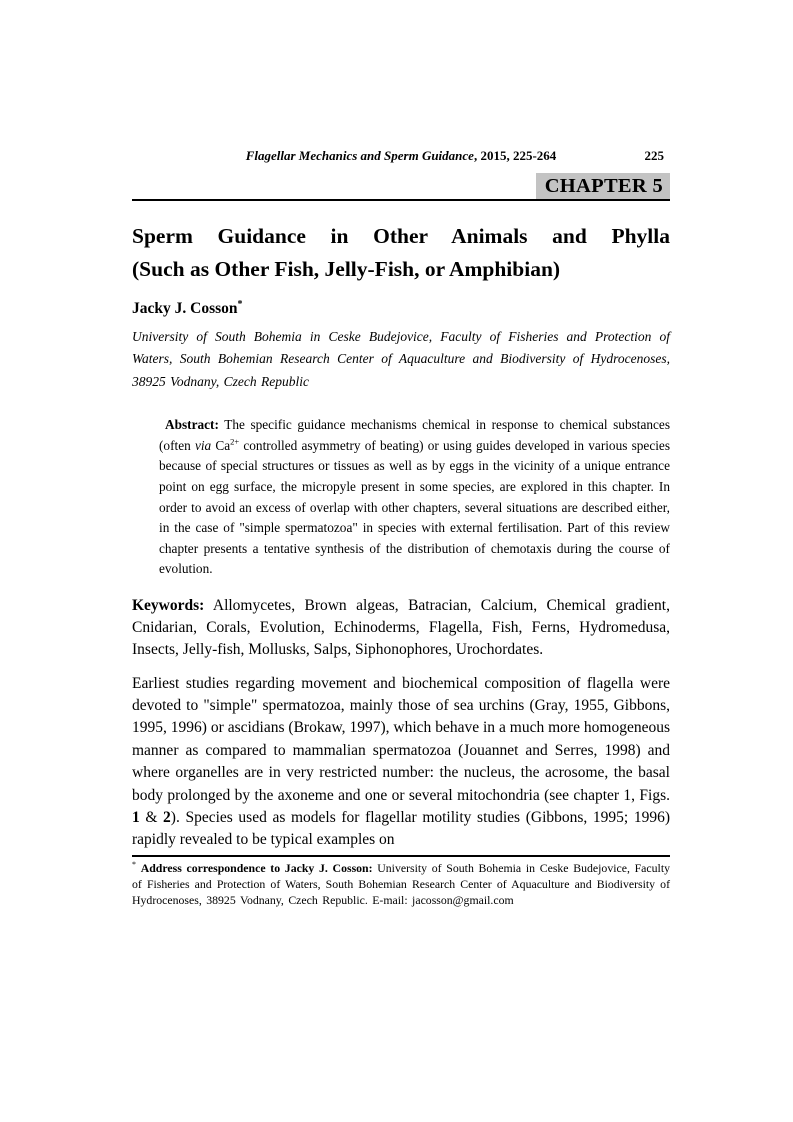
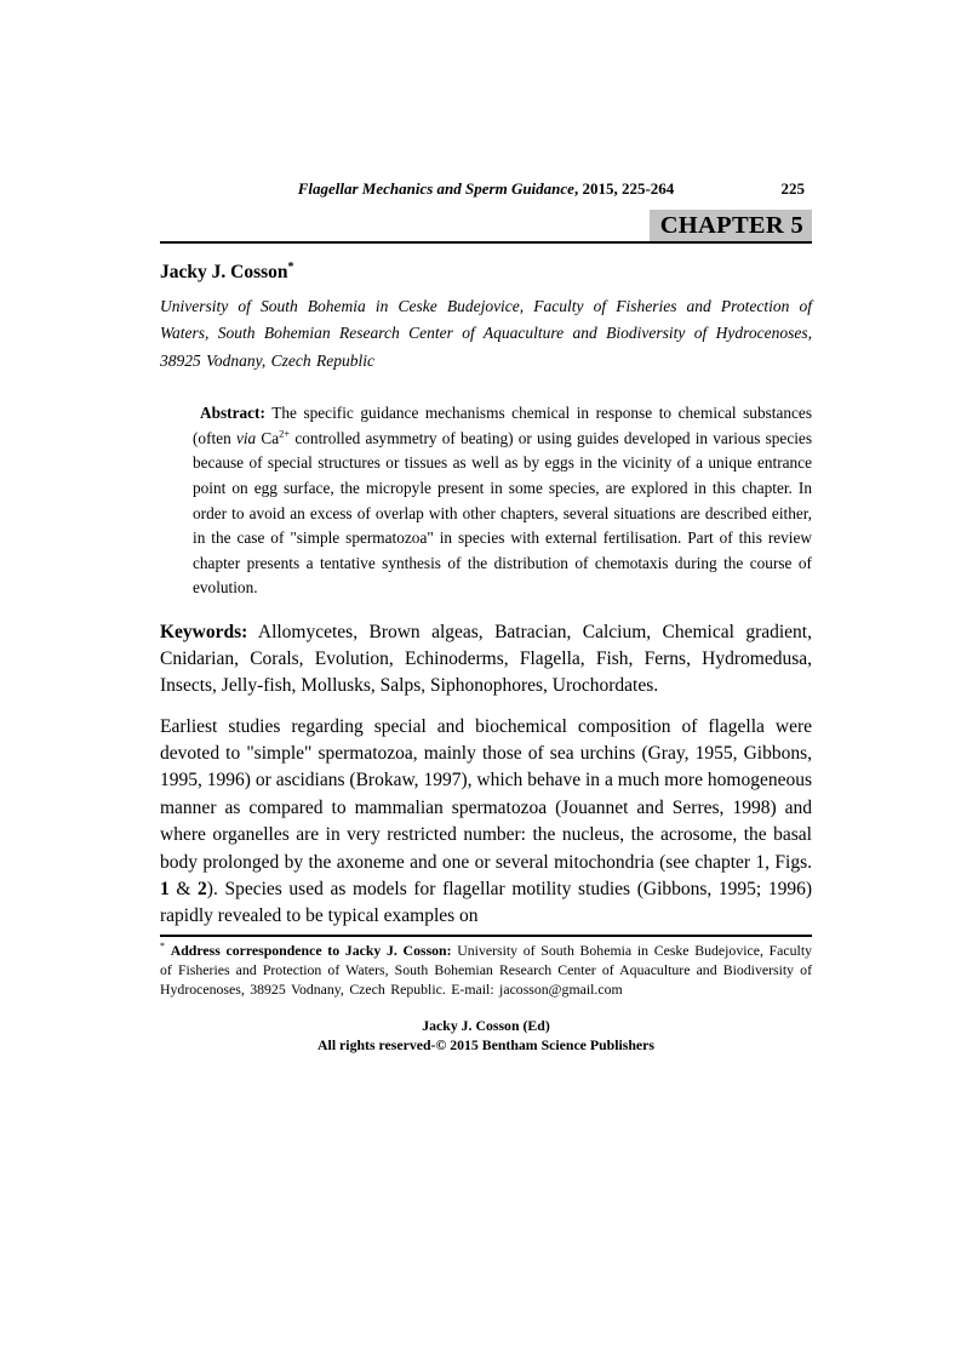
  Flagellar Mechanics and Sperm Guidance, 2015, 225-264
  225
  CHAPTER 5
- Sperm Guidance in Other Animals and Phylla
- (Such as Other Fish, Jelly-Fish, or Amphibian)
  Jacky J. Cosson*
  University of South Bohemia in Ceske Budejovice, Faculty of Fisheries and Protection of Waters, South Bohemian Research Center of Aquaculture and Biodiversity of Hydrocenoses, 38925 Vodnany, Czech Republic
  Abstract: The specific guidance mechanisms chemical in response to chemical substances (often via Ca2+ controlled asymmetry of beating) or using guides developed in various species because of special structures or tissues as well as by eggs in the vicinity of a unique entrance point on egg surface, the micropyle present in some species, are explored in this chapter. In order to avoid an excess of overlap with other chapters, several situations are described either, in the case of "simple spermatozoa" in species with external fertilisation. Part of this review chapter presents a tentative synthesis of the distribution of chemotaxis during the course of evolution.
  Keywords: Allomycetes, Brown algeas, Batracian, Calcium, Chemical gradient, Cnidarian, Corals, Evolution, Echinoderms, Flagella, Fish, Ferns, Hydromedusa, Insects, Jelly-fish, Mollusks, Salps, Siphonophores, Urochordates.
- Earliest studies regarding movement and biochemical composition of flagella were devoted to "simple" spermatozoa, mainly those of sea urchins (Gray, 1955, Gibbons, 1995, 1996) or ascidians (Brokaw, 1997), which behave in a much more homogeneous manner as compared to mammalian spermatozoa (Jouannet and Serres, 1998) and where organelles are in very restricted number: the nucleus, the acrosome, the basal body prolonged by the axoneme and one or several mitochondria (see chapter 1, Figs. 1 & 2). Species used as models for flagellar motility studies (Gibbons, 1995; 1996) rapidly revealed to be typical examples on
+ Earliest studies regarding special and biochemical composition of flagella were devoted to "simple" spermatozoa, mainly those of sea urchins (Gray, 1955, Gibbons, 1995, 1996) or ascidians (Brokaw, 1997), which behave in a much more homogeneous manner as compared to mammalian spermatozoa (Jouannet and Serres, 1998) and where organelles are in very restricted number: the nucleus, the acrosome, the basal body prolonged by the axoneme and one or several mitochondria (see chapter 1, Figs. 1 & 2). Species used as models for flagellar motility studies (Gibbons, 1995; 1996) rapidly revealed to be typical examples on
  * Address correspondence to Jacky J. Cosson: University of South Bohemia in Ceske Budejovice, Faculty of Fisheries and Protection of Waters, South Bohemian Research Center of Aquaculture and Biodiversity of Hydrocenoses, 38925 Vodnany, Czech Republic. E-mail: jacosson@gmail.com
+ Jacky J. Cosson (Ed)
+ All rights reserved-© 2015 Bentham Science Publishers
